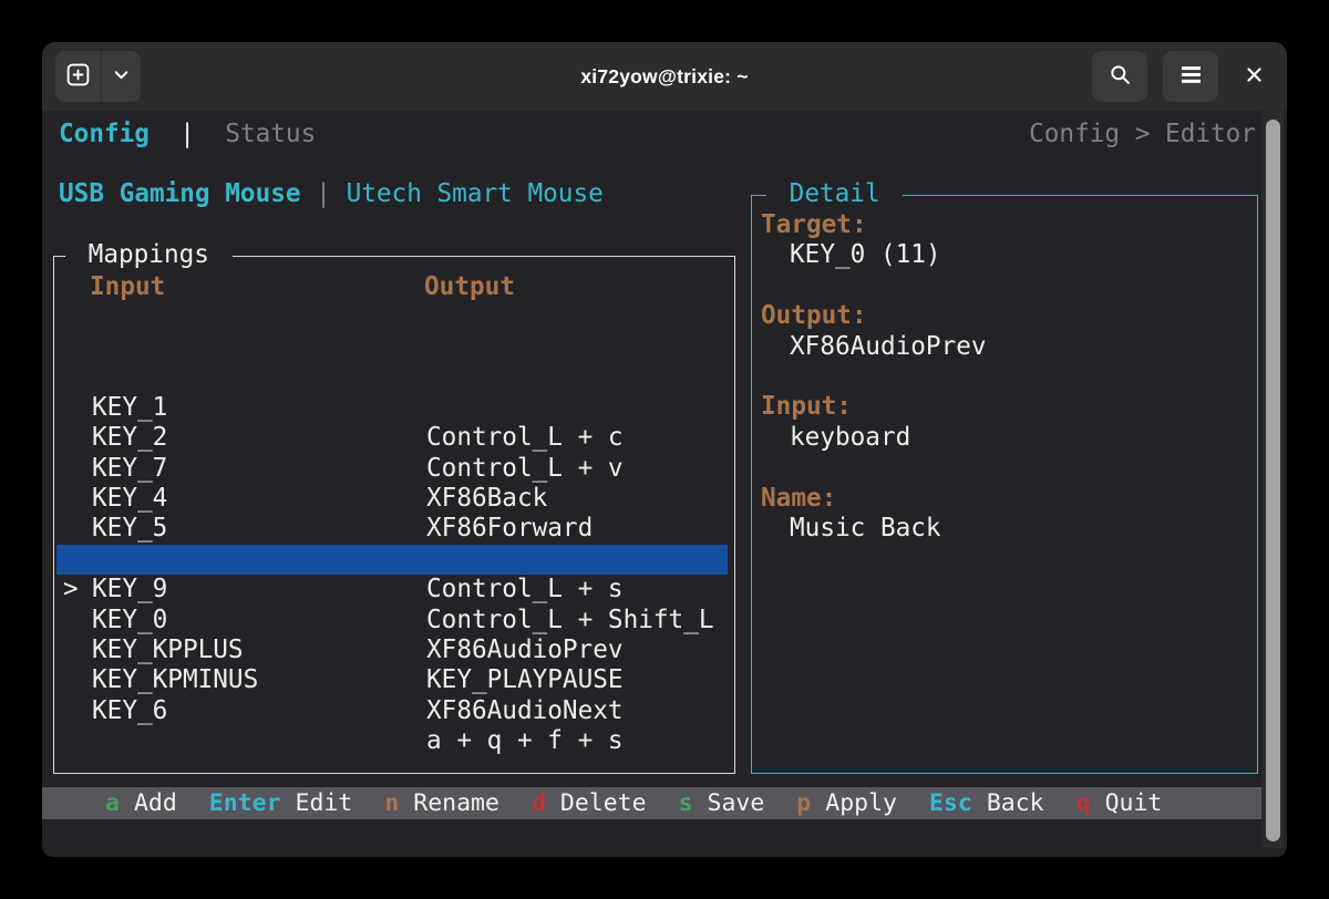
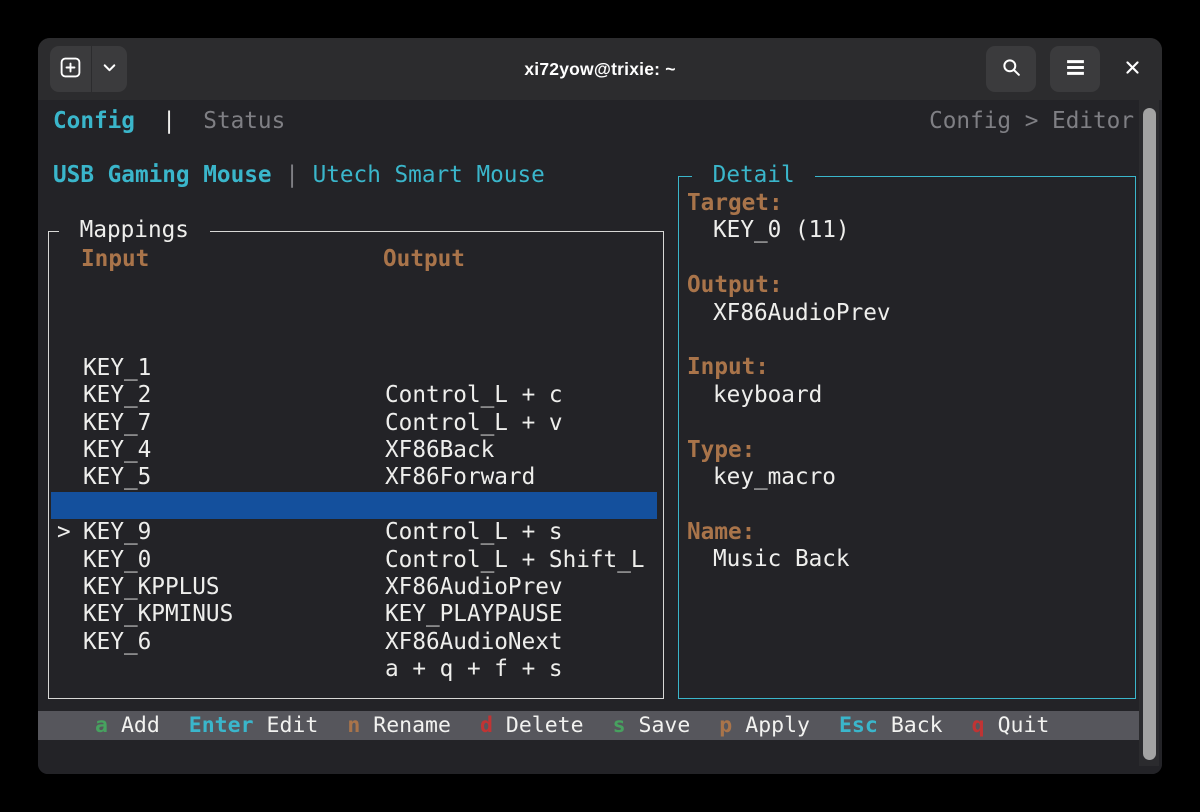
  xi72yow@trixie: ~
  Config | Status
  Config > Editor
  USB Gaming Mouse | Utech Smart Mouse
  Mappings
  Input
  Output
  KEY_1
  Control_L + c
  KEY_2
  Control_L + v
  KEY_7
  XF86Back
  KEY_4
  XF86Forward
  KEY_5
  Control_L + s
  Control_L + Shift_L
  >
  KEY_0
  XF86AudioPrev
  KEY_KPPLUS
  KEY_PLAYPAUSE
  KEY_KPMINUS
  XF86AudioNext
  KEY_6
  a + q + f + s
  Detail
  Target:
  KEY_0 (11)
  Output:
  XF86AudioPrev
  Input:
  keyboard
+ Type:
+ key_macro
  Name:
  Music Back
  a
  Add
  Enter
  Edit
  n
  Rename
  d
  Delete
  s
  Save
  p
  Apply
  Esc
  Back
  q
  Quit
